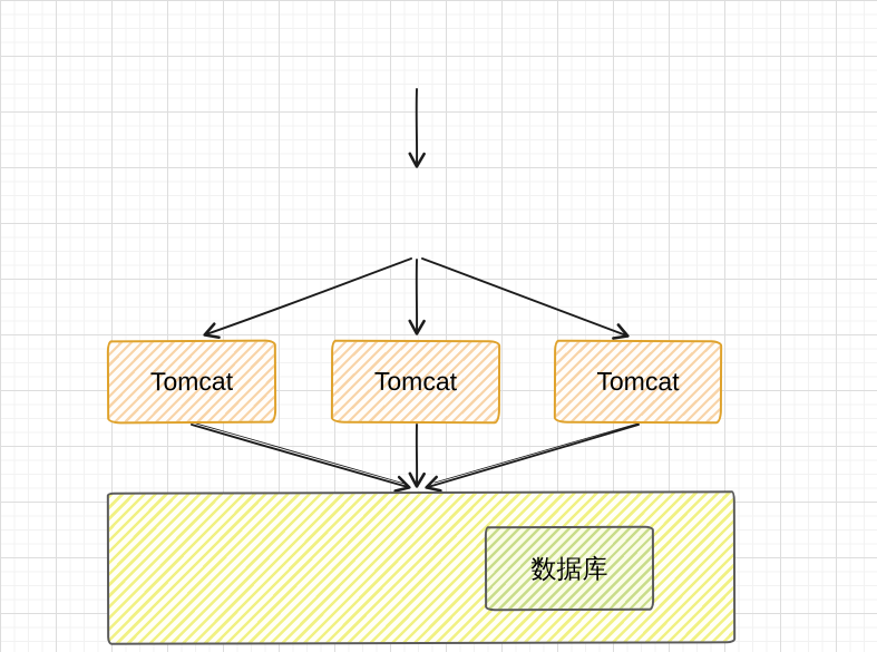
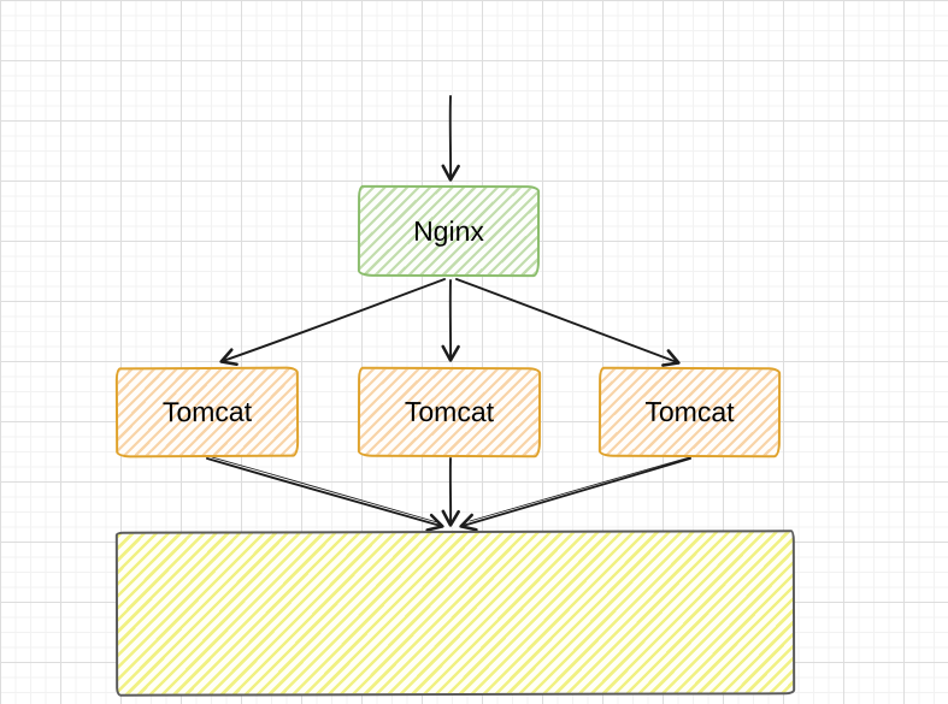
+ Nginx
  Tomcat
  Tomcat
  Tomcat
- 数据库
